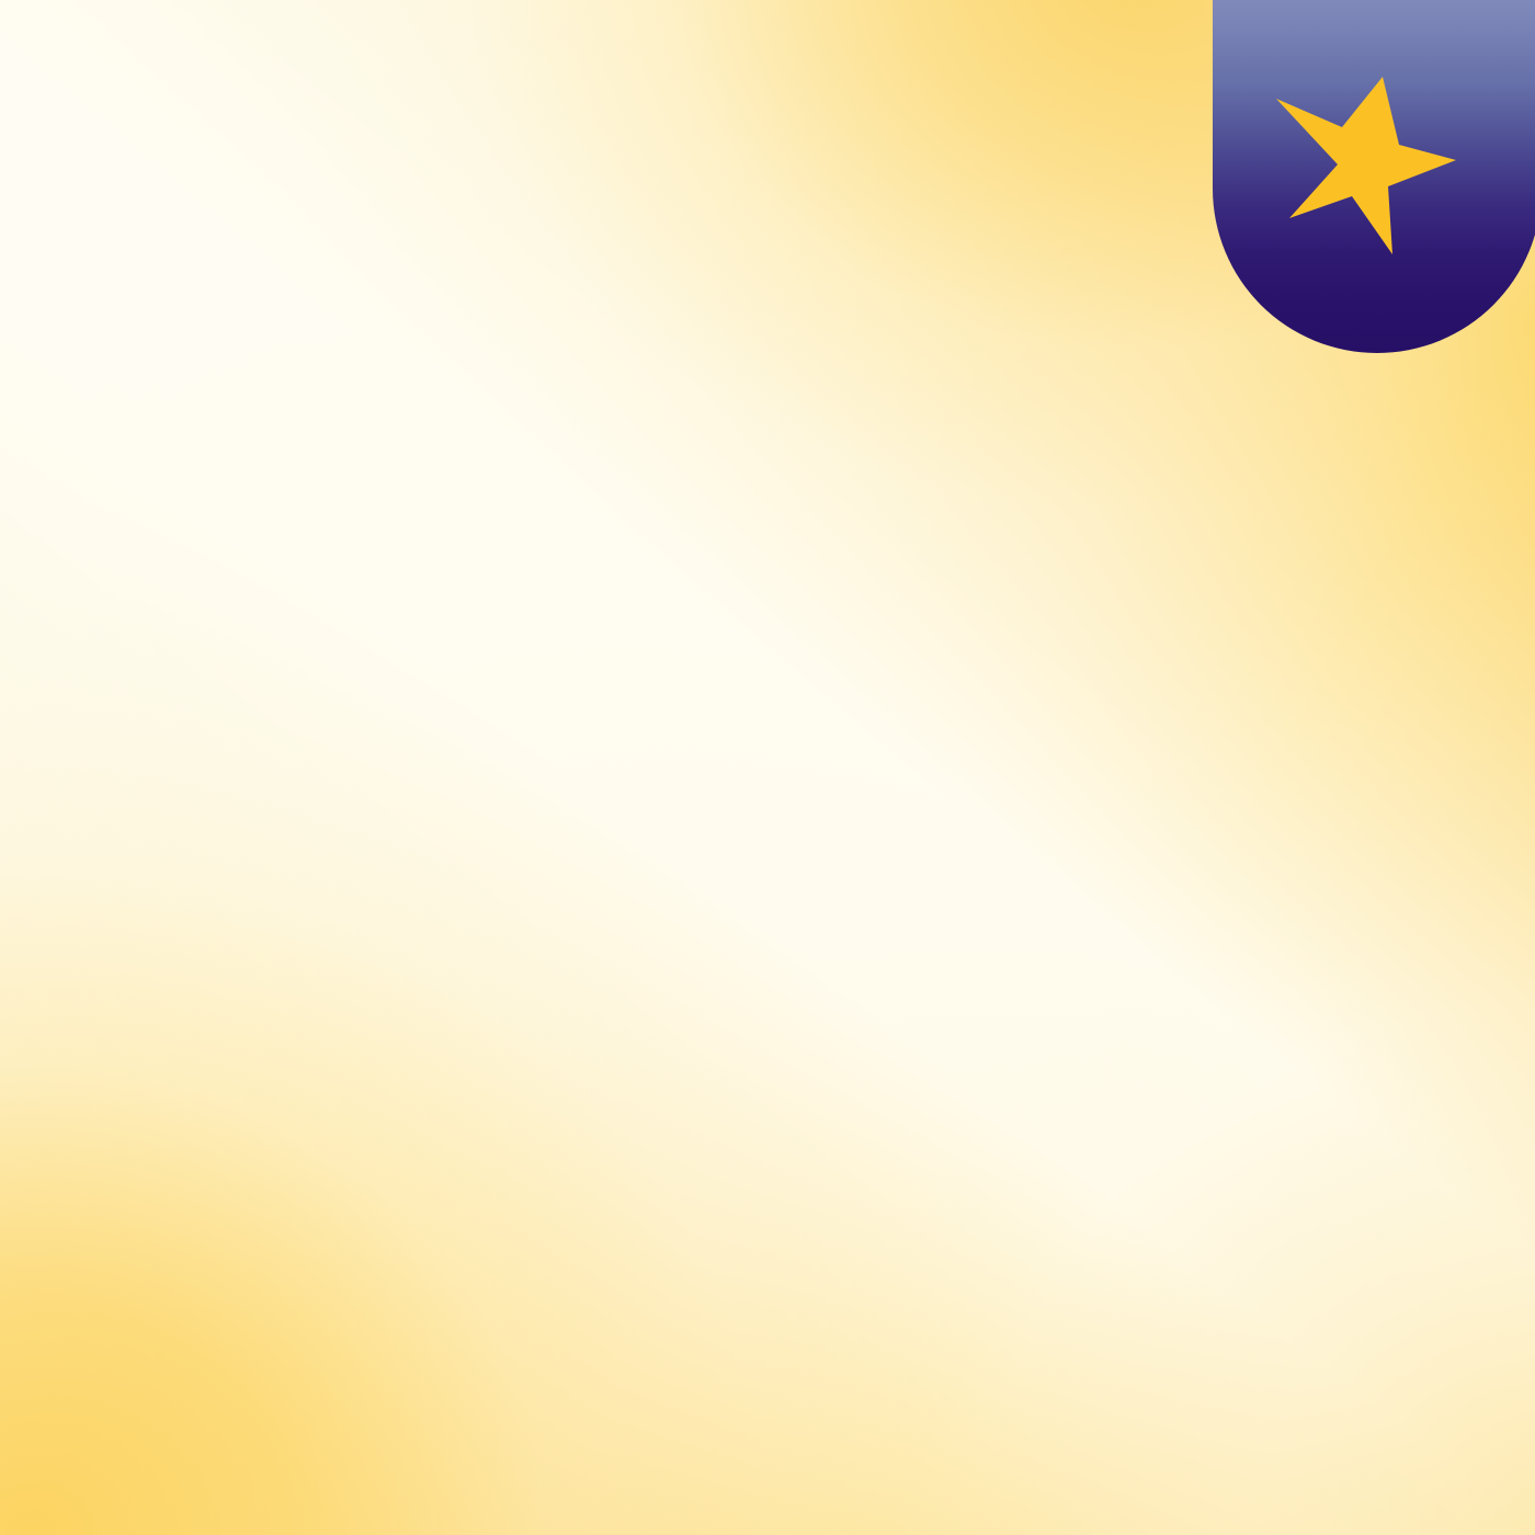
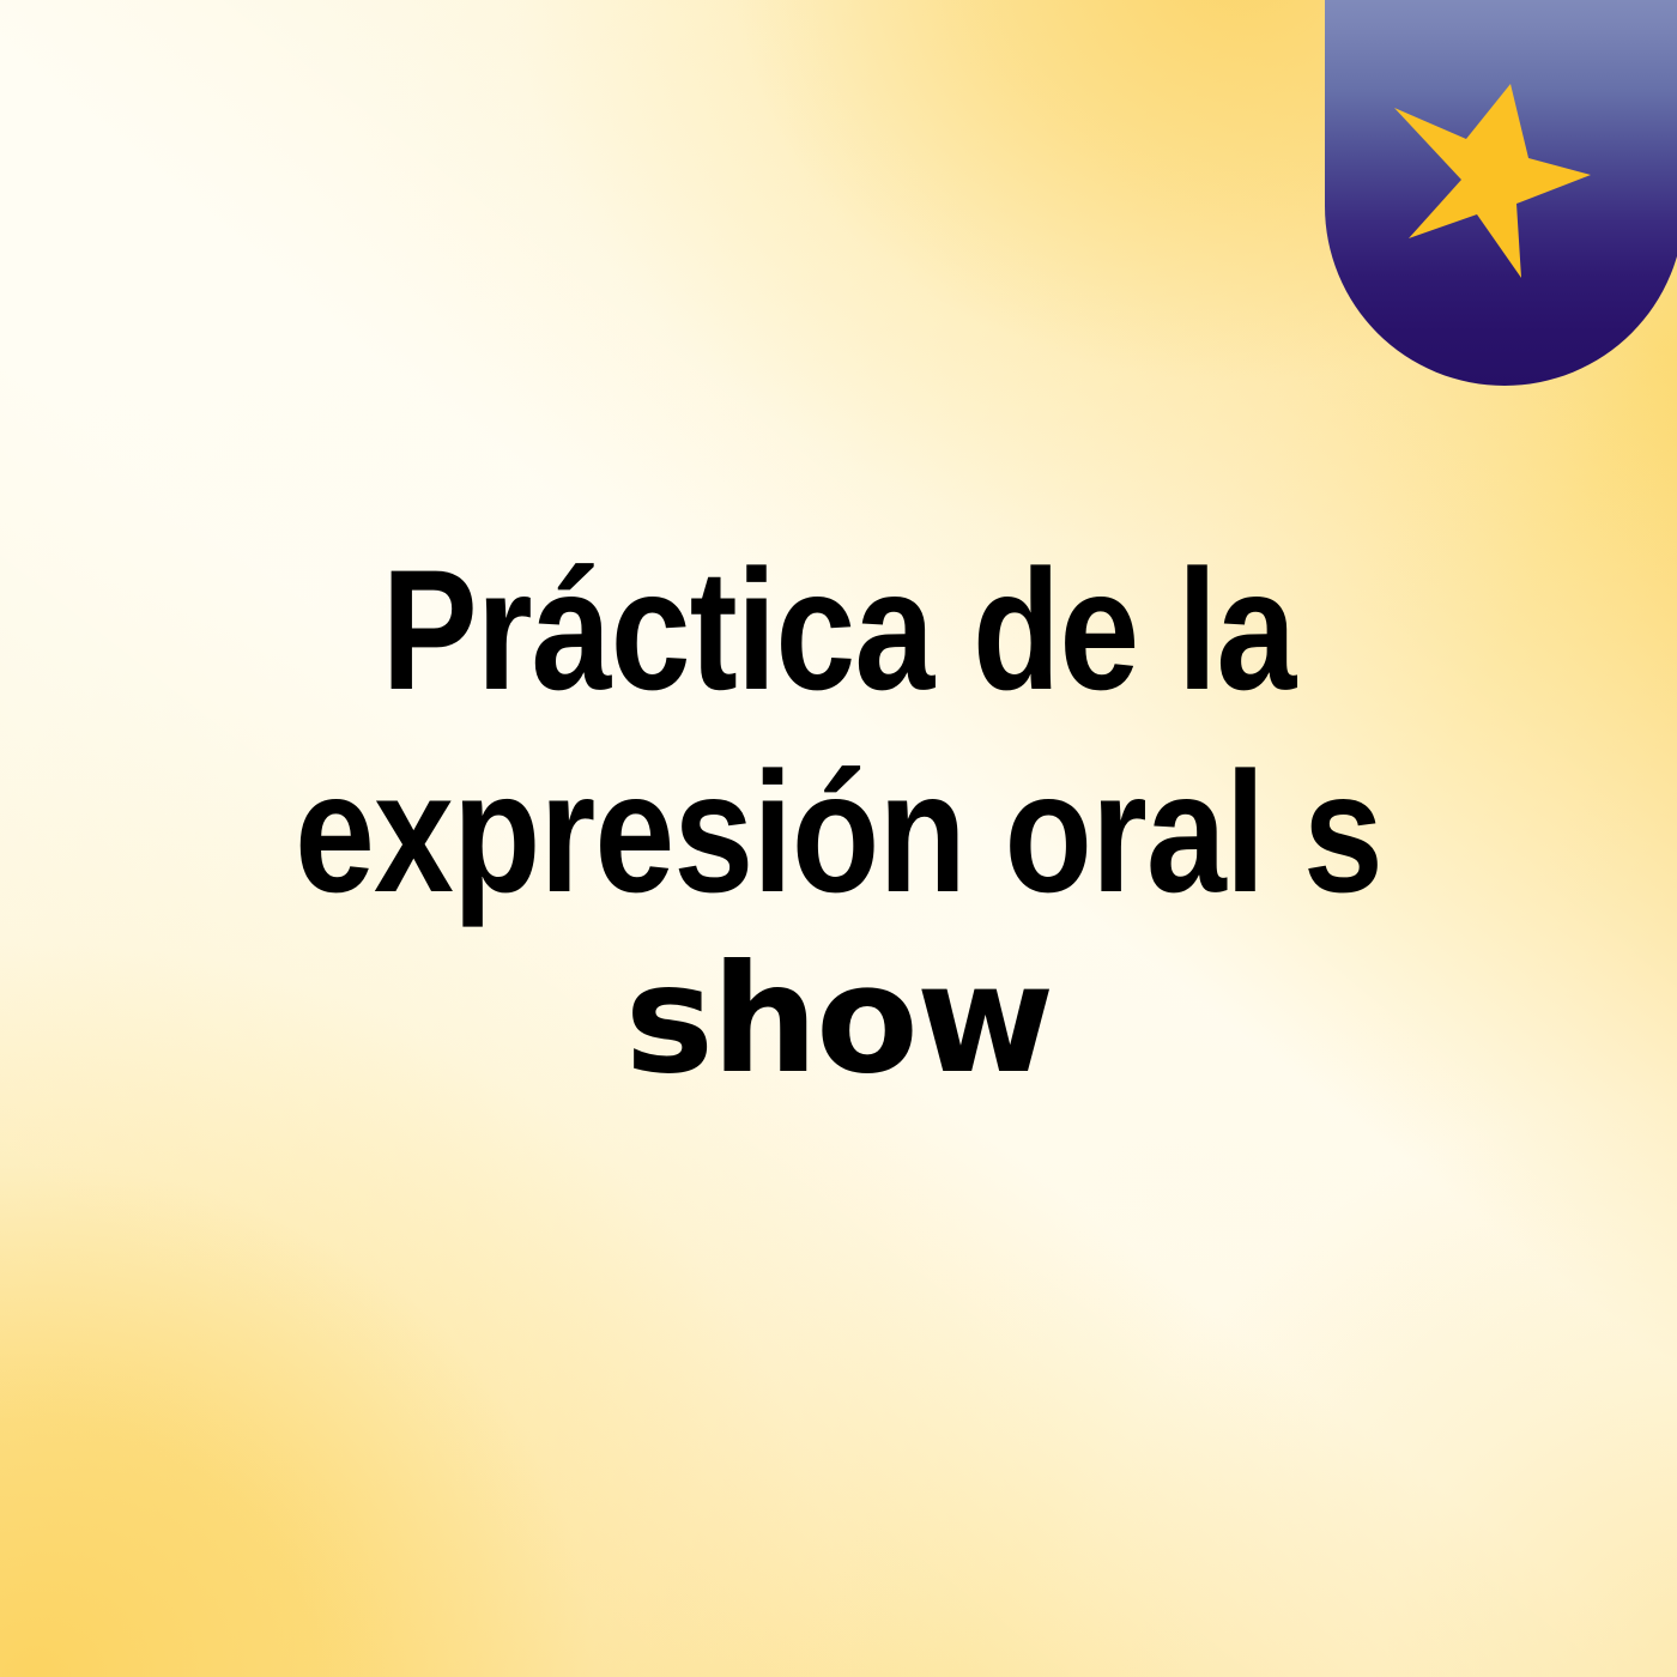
+ Práctica de la
+ expresión oral s
+ show
